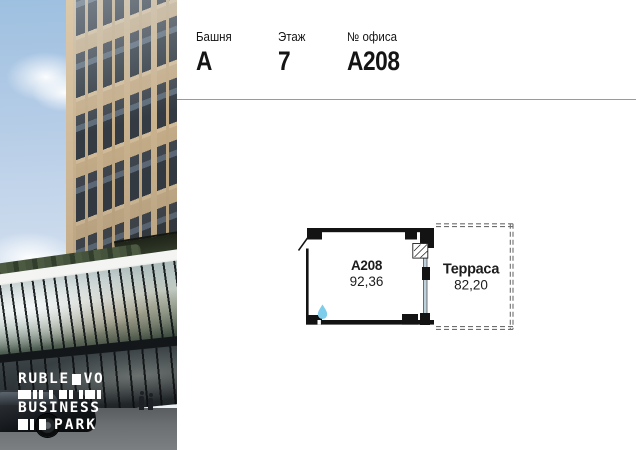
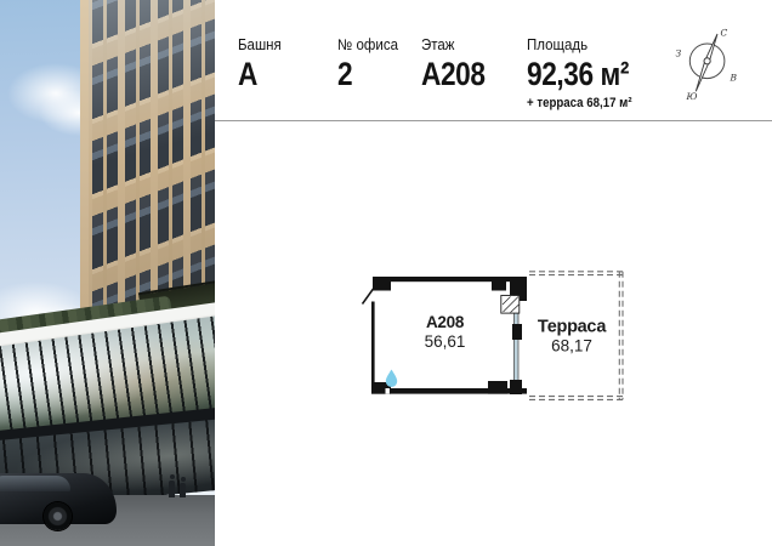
- RUBLE
- VO
- BUSINESS
- PARK
  Башня
  А
- Этаж
+ № офиса
- 7
+ 2
- № офиса
+ Этаж
  А208
+ Площадь
+ 92,36 м²
+ + терраса 68,17 м²
+ С
+ Ю
+ З
+ В
  А208
- 92,36
+ 56,61
  Терраса
- 82,20
+ 68,17
